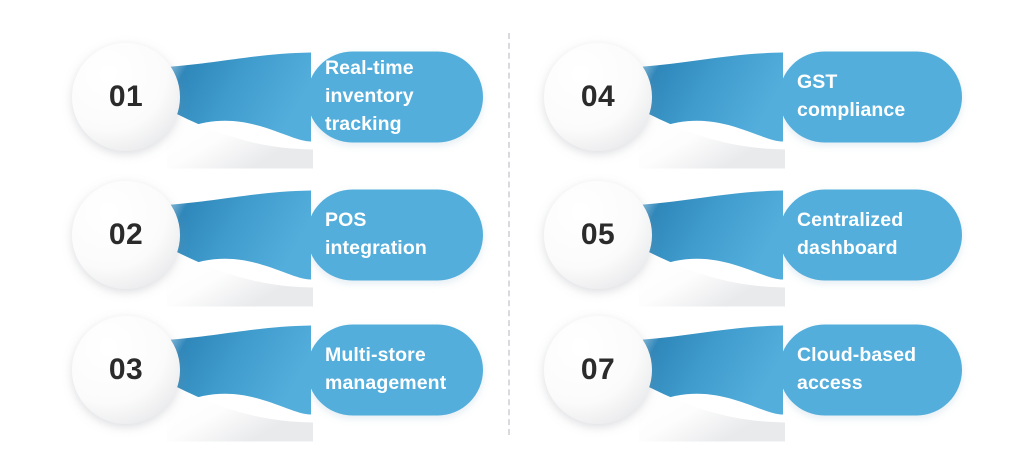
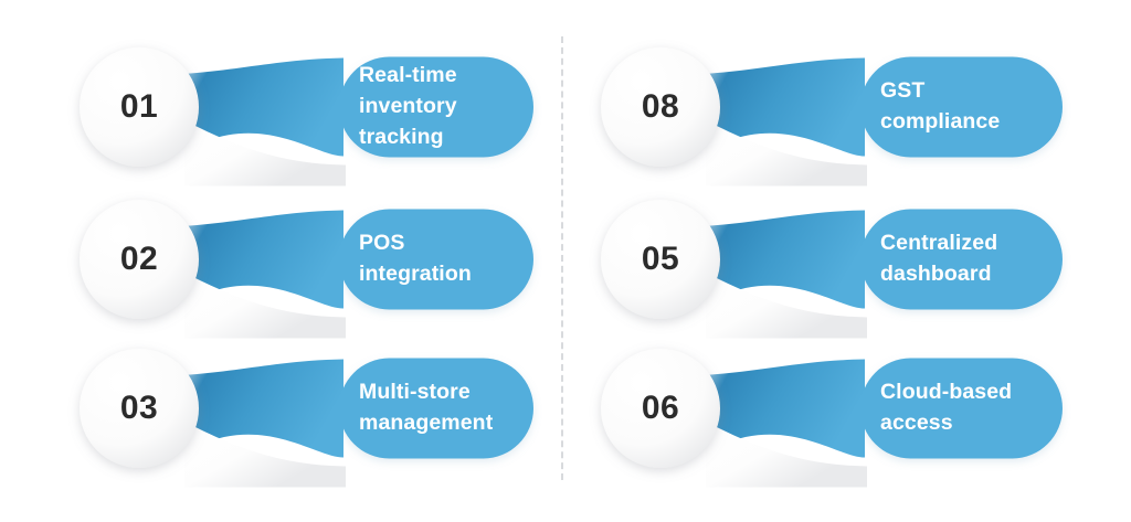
  01
  Real-time
  inventory tracking
  02
  POS
  integration
  03
  Multi-store
  management
- 04
+ 08
  GST
  compliance
  05
  Centralized
  dashboard
- 07
+ 06
  Cloud-based
  access
